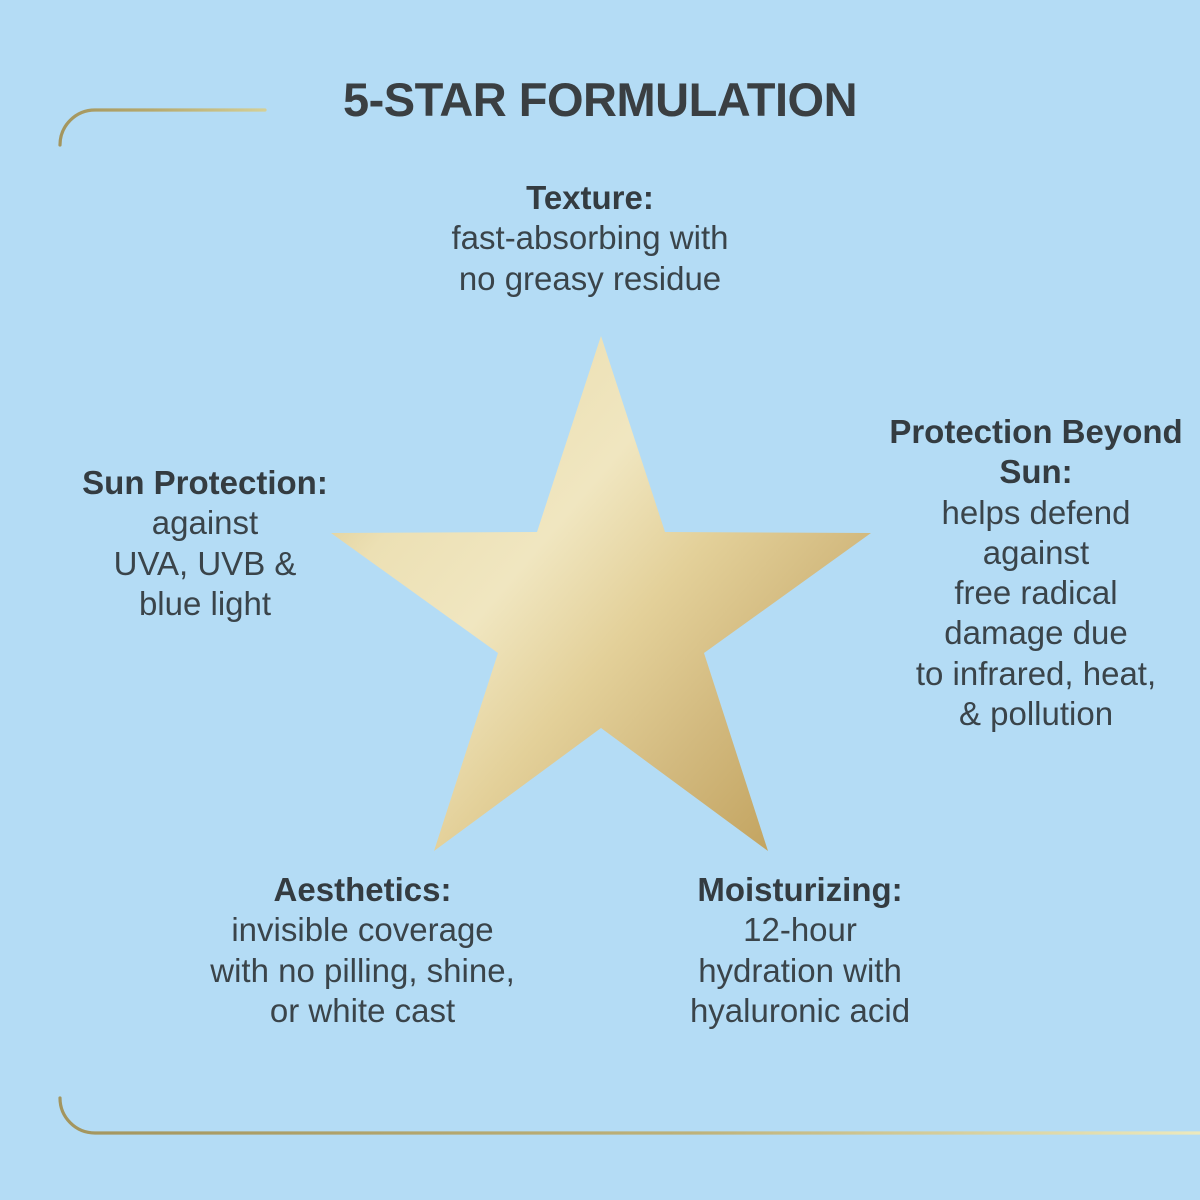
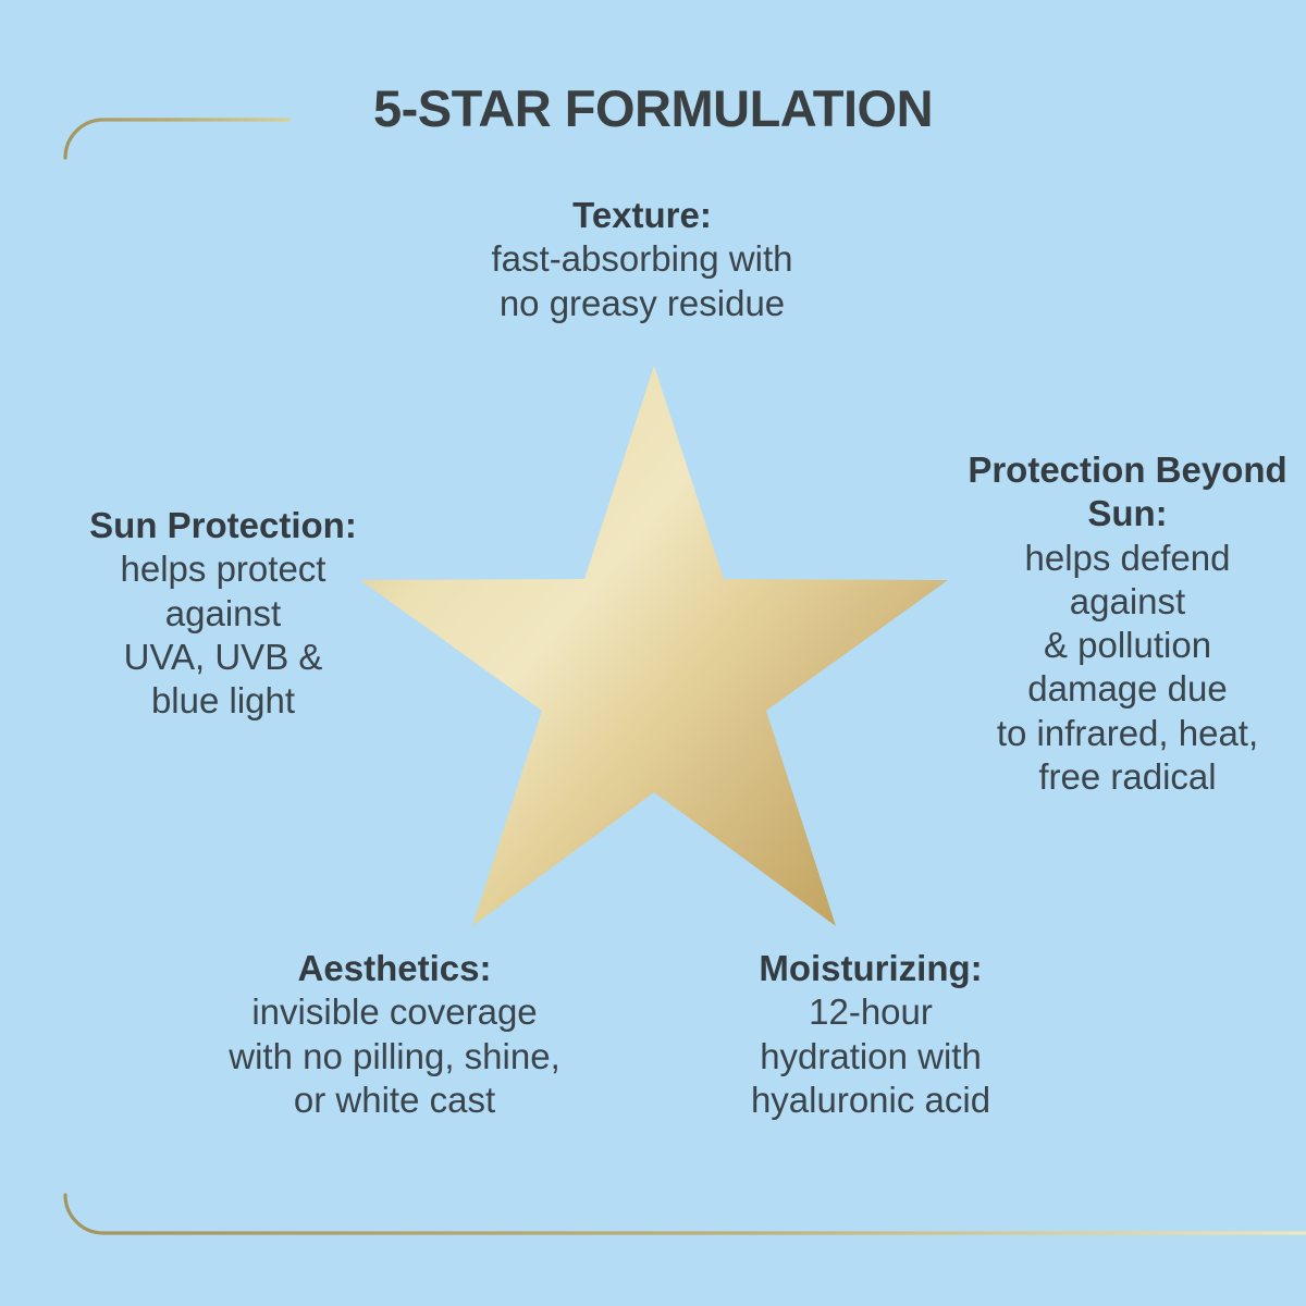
  5-STAR FORMULATION
  Texture:
  fast-absorbing with
  no greasy residue
  Sun Protection:
+ helps protect
  against
  UVA, UVB &
  blue light
  Protection Beyond Sun:
  helps defend
  against
- free radical
+ & pollution
  damage due
  to infrared, heat,
- & pollution
+ free radical
  Aesthetics:
  invisible coverage
  with no pilling, shine,
  or white cast
  Moisturizing:
  12-hour
  hydration with
  hyaluronic acid
